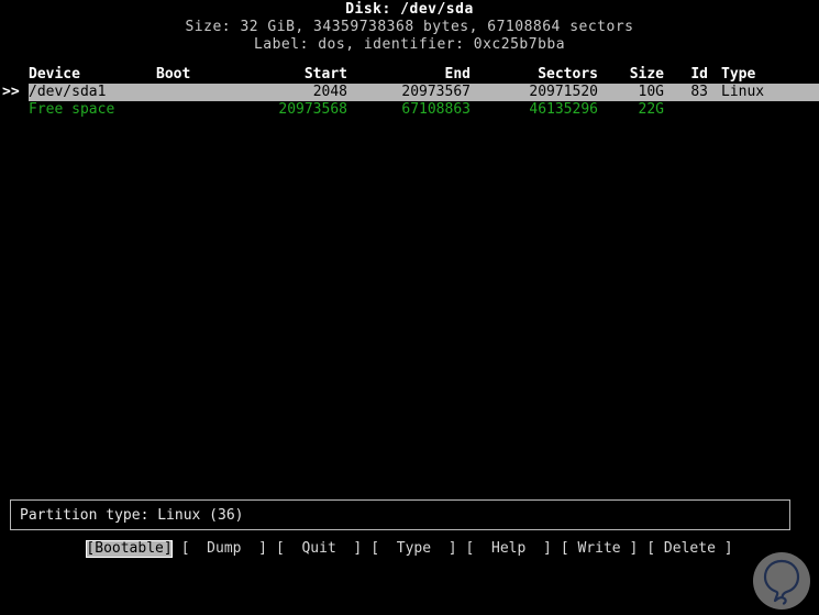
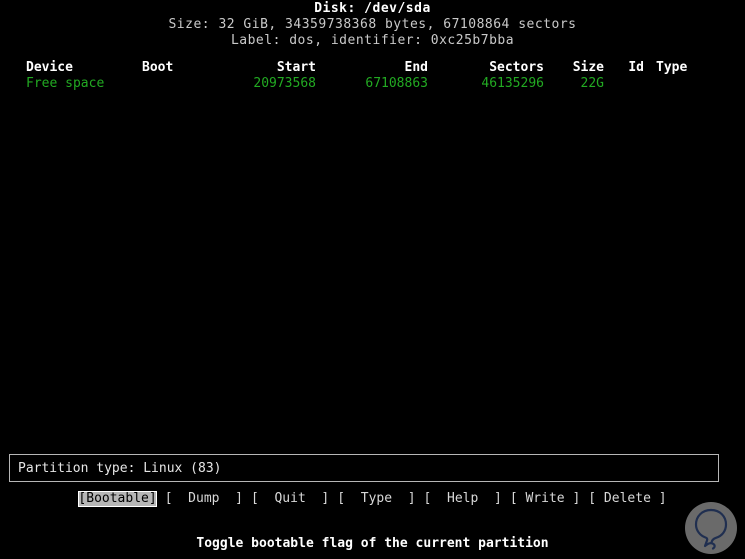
  Disk: /dev/sda
  Size: 32 GiB, 34359738368 bytes, 67108864 sectors
  Label: dos, identifier: 0xc25b7bba
  	Device	Boot	Start	End	Sectors	Size	Id	Type
- >>	/dev/sda1		2048	20973567	20971520	10G	83	Linux
  	Free space		20973568	67108863	46135296	22G
- Partition type: Linux (36)
+ Partition type: Linux (83)
  [Bootable]
  [ Dump ]
  [ Quit ]
  [ Type ]
  [ Help ]
  [ Write ]
  [ Delete ]
+ Toggle bootable flag of the current partition
